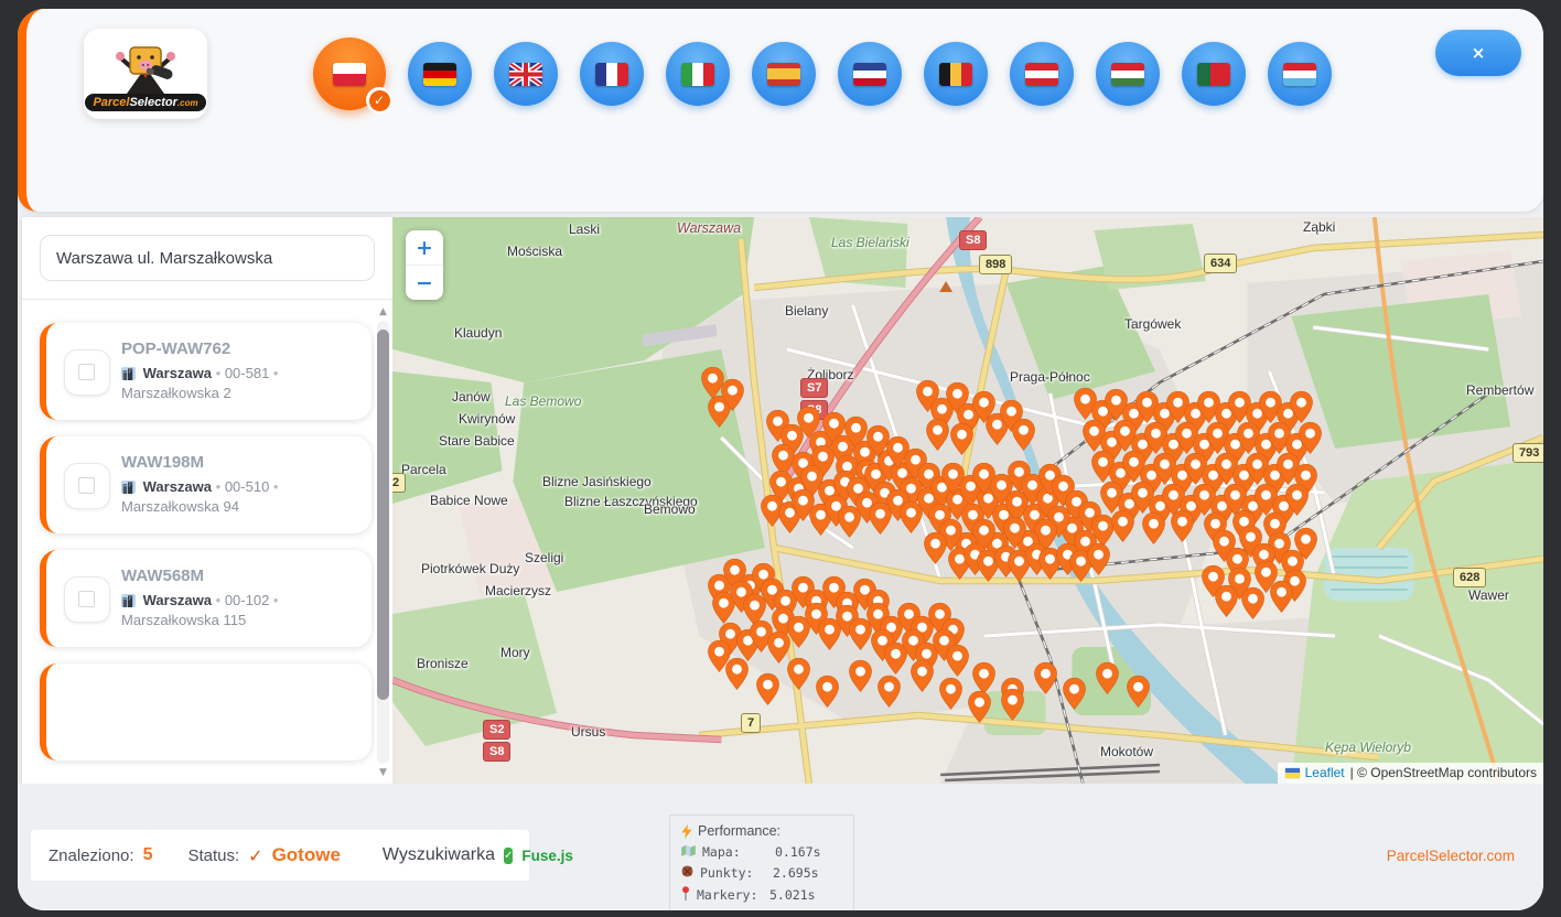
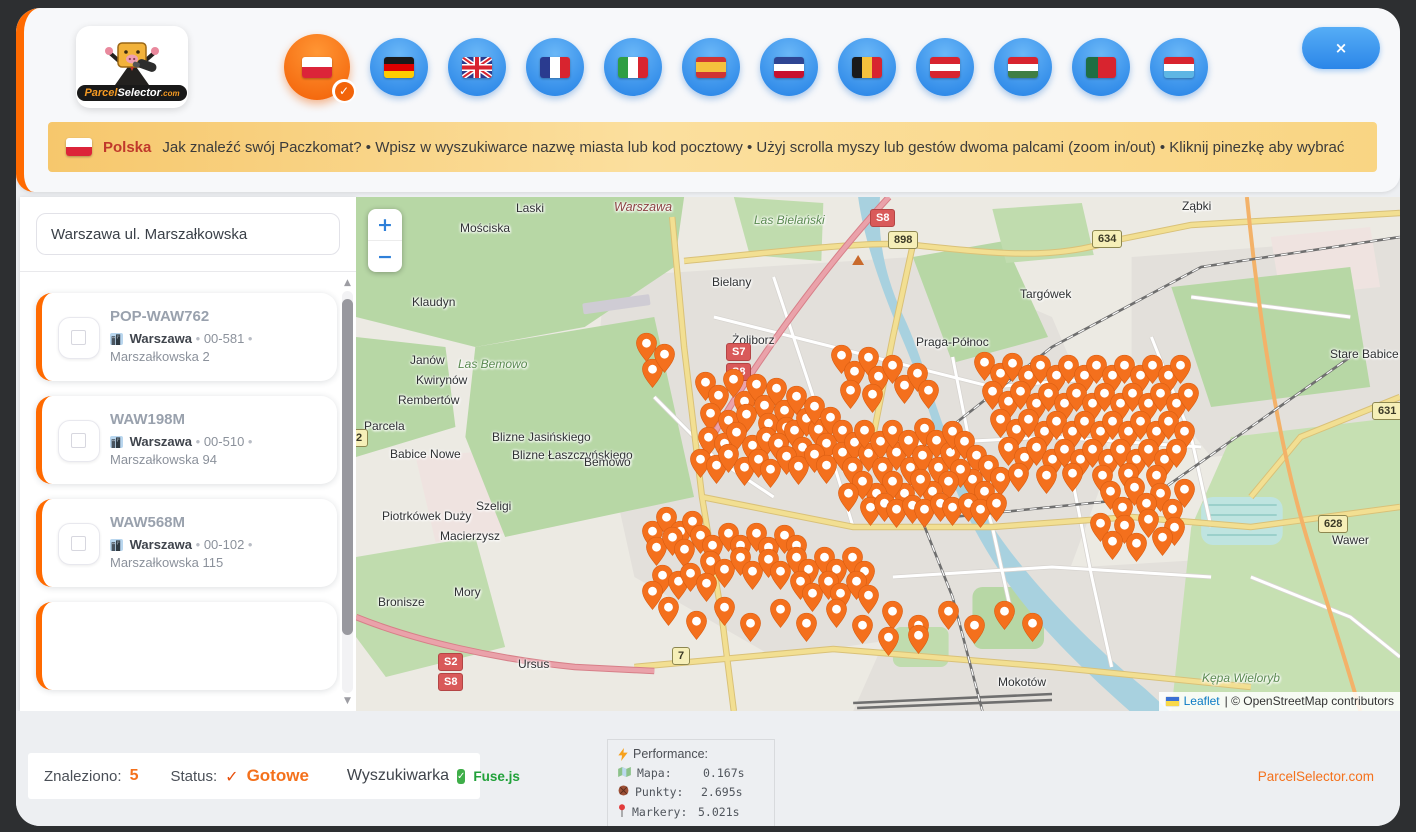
  ParcelSelector.com
  ✓
  ×
+ Polska
+ Jak znaleźć swój Paczkomat? • Wpisz w wyszukiwarce nazwę miasta lub kod pocztowy • Użyj scrolla myszy lub gestów dwoma palcami (zoom in/out) • Kliknij pinezkę aby wybrać
  Warszawa ul. Marszałkowska
  POP-WAW762
  Warszawa • 00-581 • Marszałkowska 2
  WAW198M
  Warszawa • 00-510 • Marszałkowska 94
  WAW568M
  Warszawa • 00-102 • Marszałkowska 115
  ▲
  ▼
  Warszawa
  Laski
  Mościska
  Bielany
  Las Bielański
  Żoliborz
  Klaudyn
  Janów
  Las Bemowo
  Kwirynów
- Stare Babice
+ Rembertów
  Parcela
  Babice Nowe
  Blizne Jasińskiego
  Blizne Łaszczyńskiego
  Bemowo
  Szeligi
  Piotrkówek Duży
  Macierzysz
  Mory
  Bronisze
  Ursus
  Praga-Północ
  Targówek
  Ząbki
- Rembertów
+ Stare Babice
  Wawer
  Mokotów
  Kępa Wieloryb
  898
  S8
  S7
  634
- 793
+ 631
  628
  7
  S2
  S8
  2
  +
  −
  Leaflet
  | © OpenStreetMap contributors
  Znaleziono:
  5
  Status:
  ✓
  Gotowe
  Wyszukiwarka
  ✓
  Fuse.js
  Performance:
  Mapa:
  0.167s
  Punkty:
  2.695s
  Markery:
  5.021s
  ParcelSelector.com
